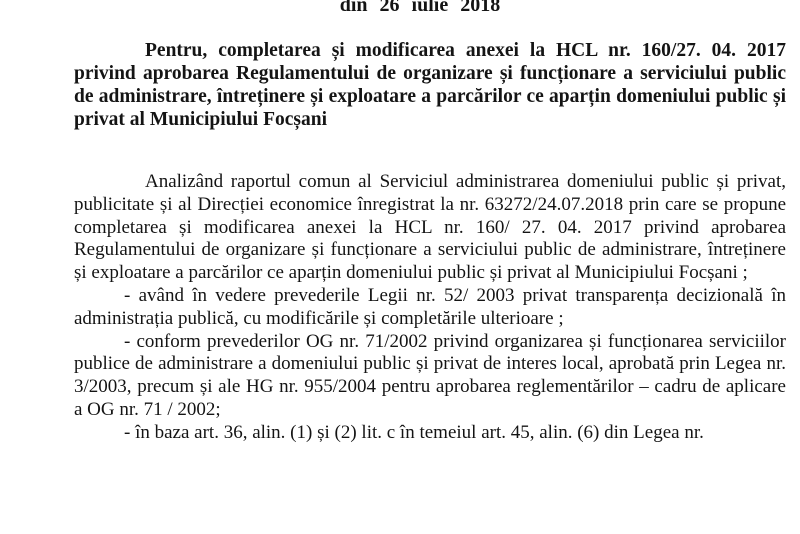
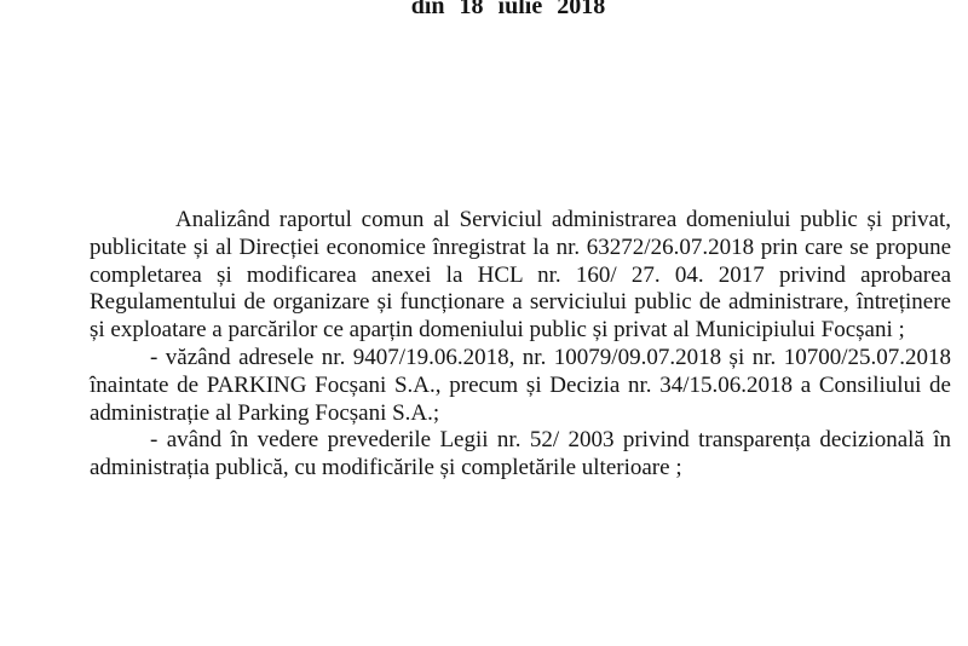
- din 26 iulie 2018
+ din 18 iulie 2018
- Pentru, completarea și modificarea anexei la HCL nr. 160/27. 04. 2017 privind aprobarea Regulamentului de organizare și funcționare a serviciului public de administrare, întreținere și exploatare a parcărilor ce aparțin domeniului public și privat al Municipiului Focșani
- Analizând raportul comun al Serviciul administrarea domeniului public și privat, publicitate și al Direcției economice înregistrat la nr. 63272/24.07.2018 prin care se propune completarea și modificarea anexei la HCL nr. 160/ 27. 04. 2017 privind aprobarea Regulamentului de organizare și funcționare a serviciului public de administrare, întreținere și exploatare a parcărilor ce aparțin domeniului public și privat al Municipiului Focșani ;
+ Analizând raportul comun al Serviciul administrarea domeniului public și privat, publicitate și al Direcției economice înregistrat la nr. 63272/26.07.2018 prin care se propune completarea și modificarea anexei la HCL nr. 160/ 27. 04. 2017 privind aprobarea Regulamentului de organizare și funcționare a serviciului public de administrare, întreținere și exploatare a parcărilor ce aparțin domeniului public și privat al Municipiului Focșani ;
+ - văzând adresele nr. 9407/19.06.2018, nr. 10079/09.07.2018 și nr. 10700/25.07.2018 înaintate de PARKING Focșani S.A., precum și Decizia nr. 34/15.06.2018 a Consiliului de administrație al Parking Focșani S.A.;
- - având în vedere prevederile Legii nr. 52/ 2003 privat transparența decizională în administrația publică, cu modificările și completările ulterioare ;
+ - având în vedere prevederile Legii nr. 52/ 2003 privind transparența decizională în administrația publică, cu modificările și completările ulterioare ;
- - conform prevederilor OG nr. 71/2002 privind organizarea și funcționarea serviciilor publice de administrare a domeniului public și privat de interes local, aprobată prin Legea nr. 3/2003, precum și ale HG nr. 955/2004 pentru aprobarea reglementărilor – cadru de aplicare a OG nr. 71 / 2002;
- - în baza art. 36, alin. (1) și (2) lit. c în temeiul art. 45, alin. (6) din Legea nr.
